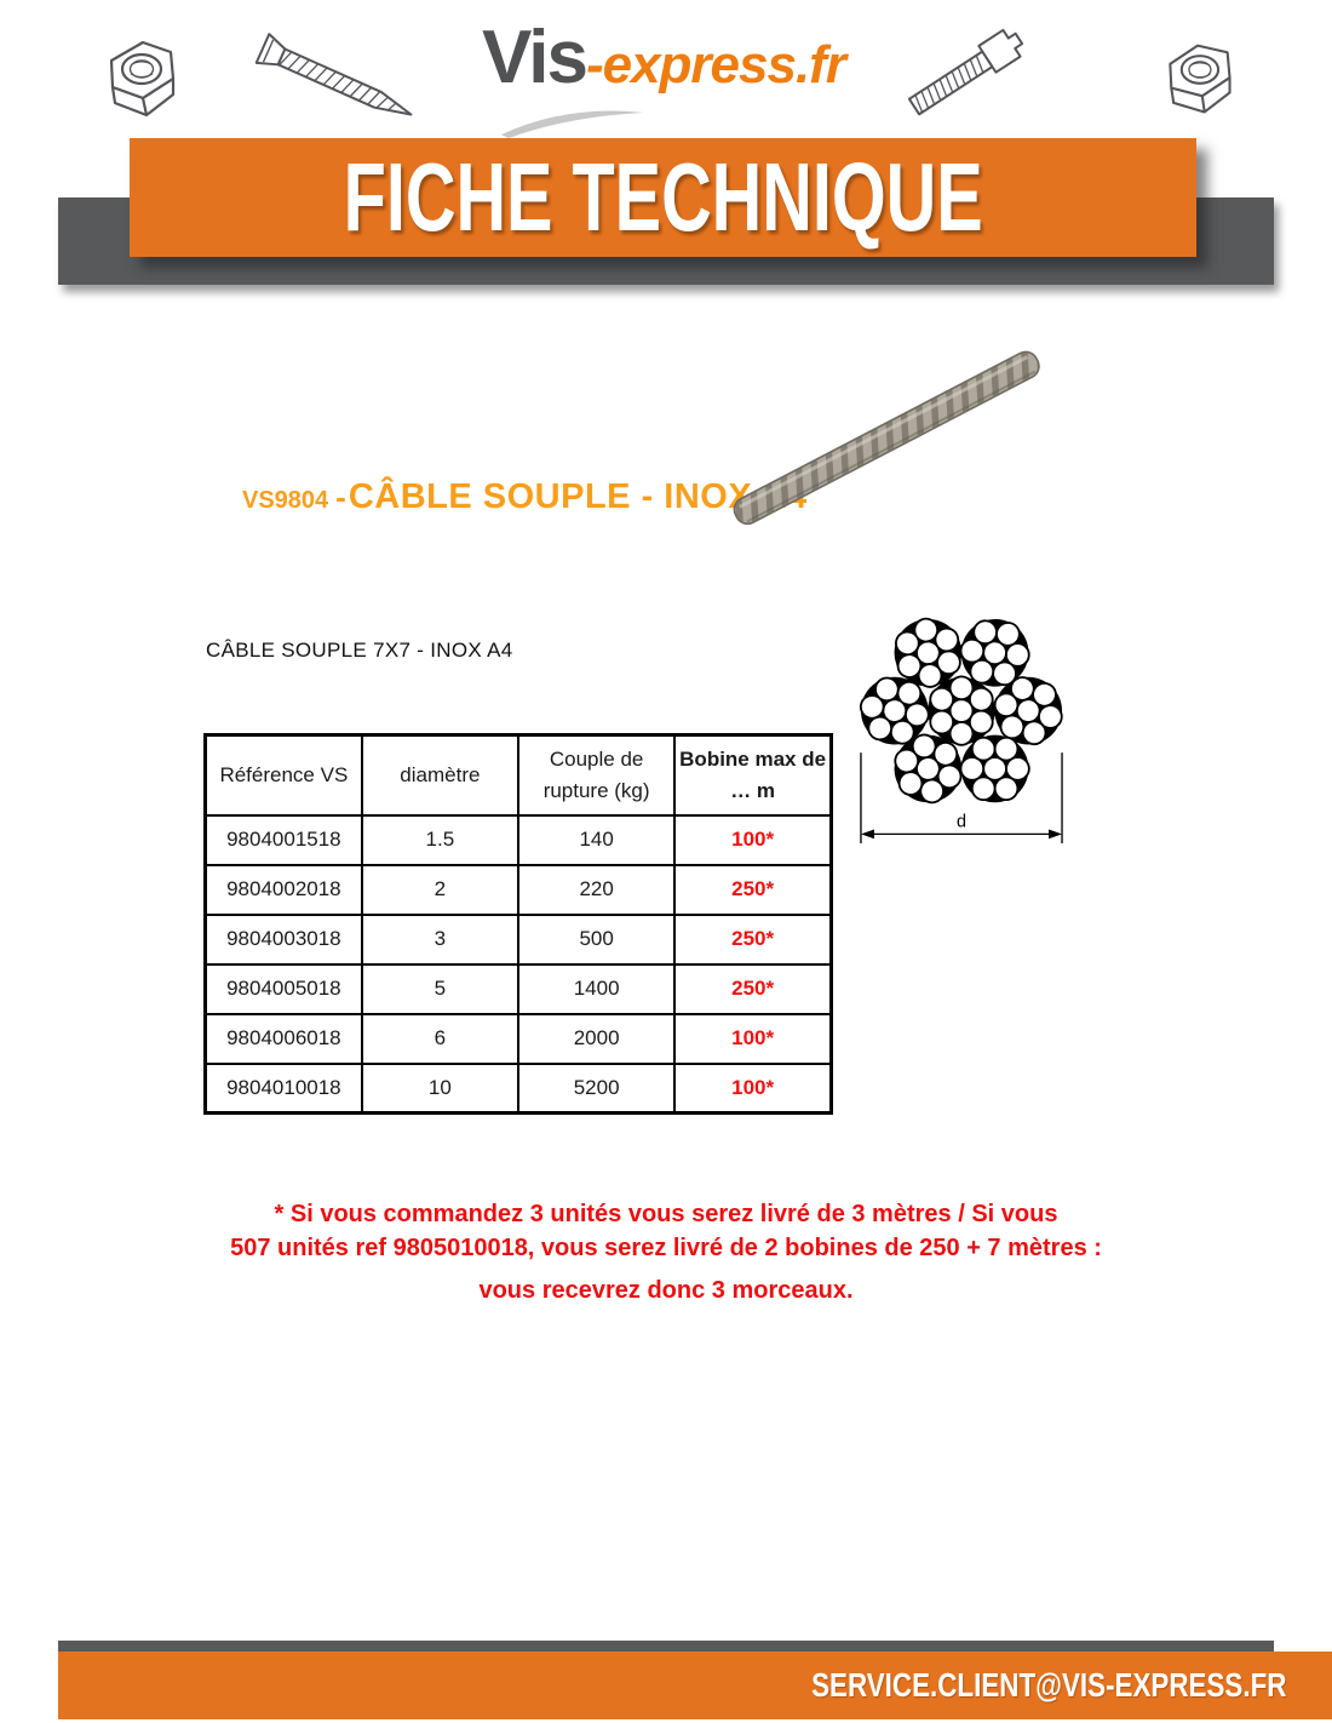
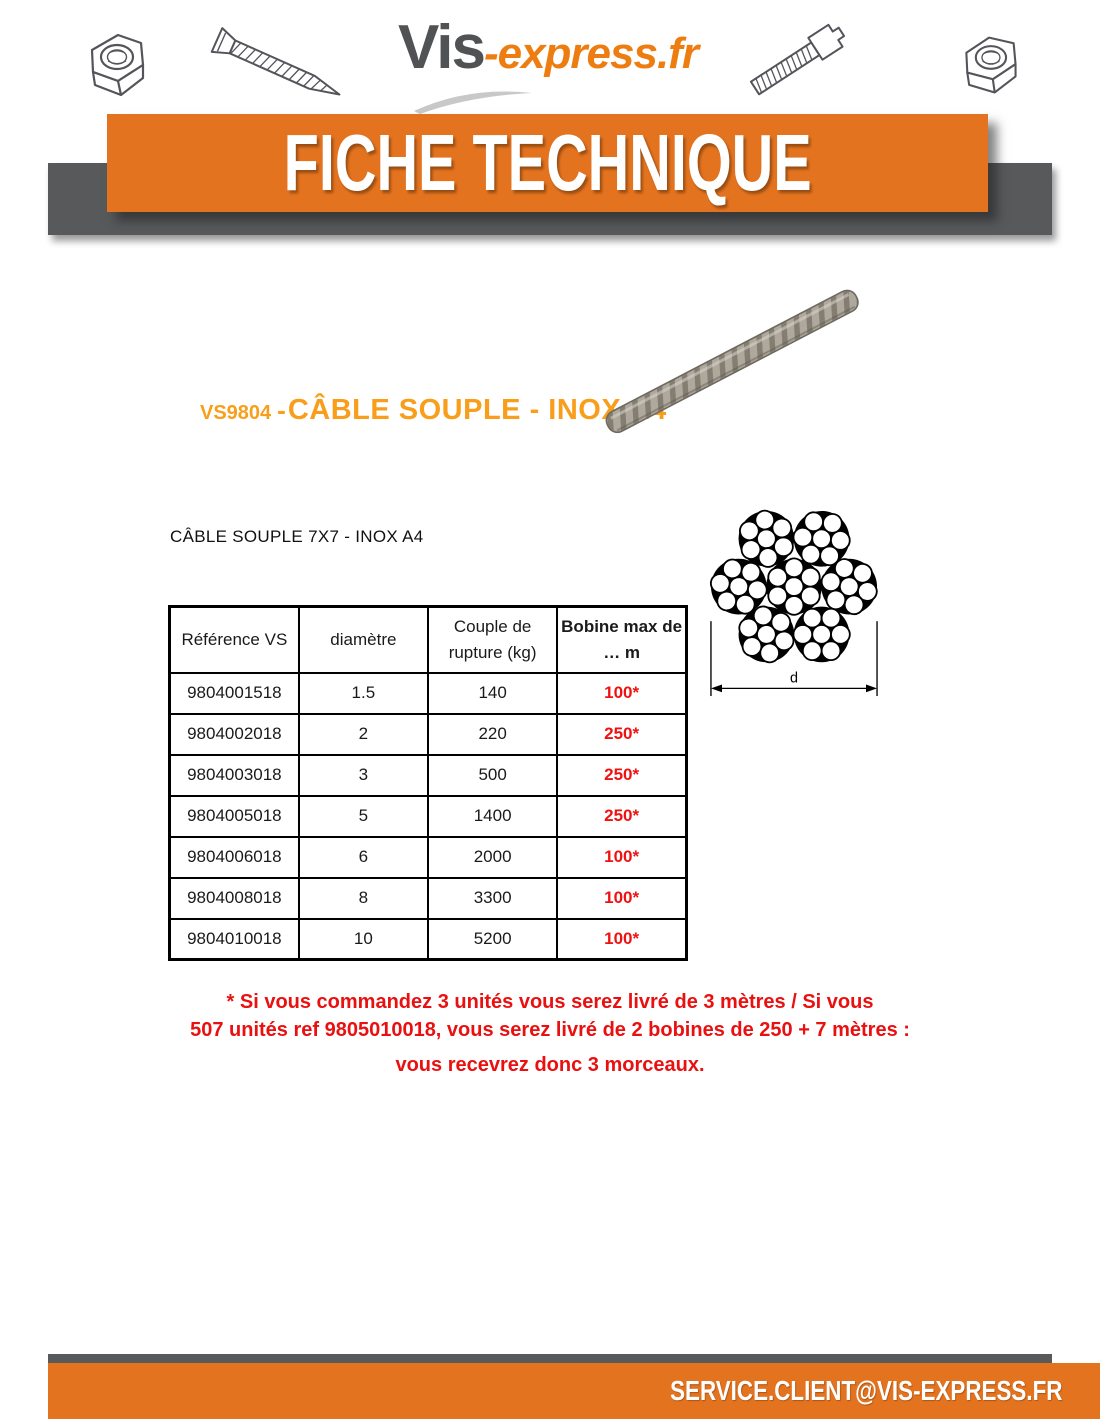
  Vis
  -express.fr
  FICHE TECHNIQUE
  VS9804
  -
  CÂBLE SOUPLE - INOX
  CÂBLE SOUPLE 7X7 - INOX A4
  d
  Référence VS	diamètre	Couple de rupture (kg)	Bobine max de … m
  9804001518	1.5	140	100*
  9804002018	2	220	250*
  9804003018	3	500	250*
  9804005018	5	1400	250*
  9804006018	6	2000	100*
+ 9804008018	8	3300	100*
  9804010018	10	5200	100*
  * Si vous commandez 3 unités vous serez livré de 3 mètres / Si vous
  507 unités ref 9805010018, vous serez livré de 2 bobines de 250 + 7 mètres :
  vous recevrez donc 3 morceaux.
  SERVICE.CLIENT@VIS-EXPRESS.FR
